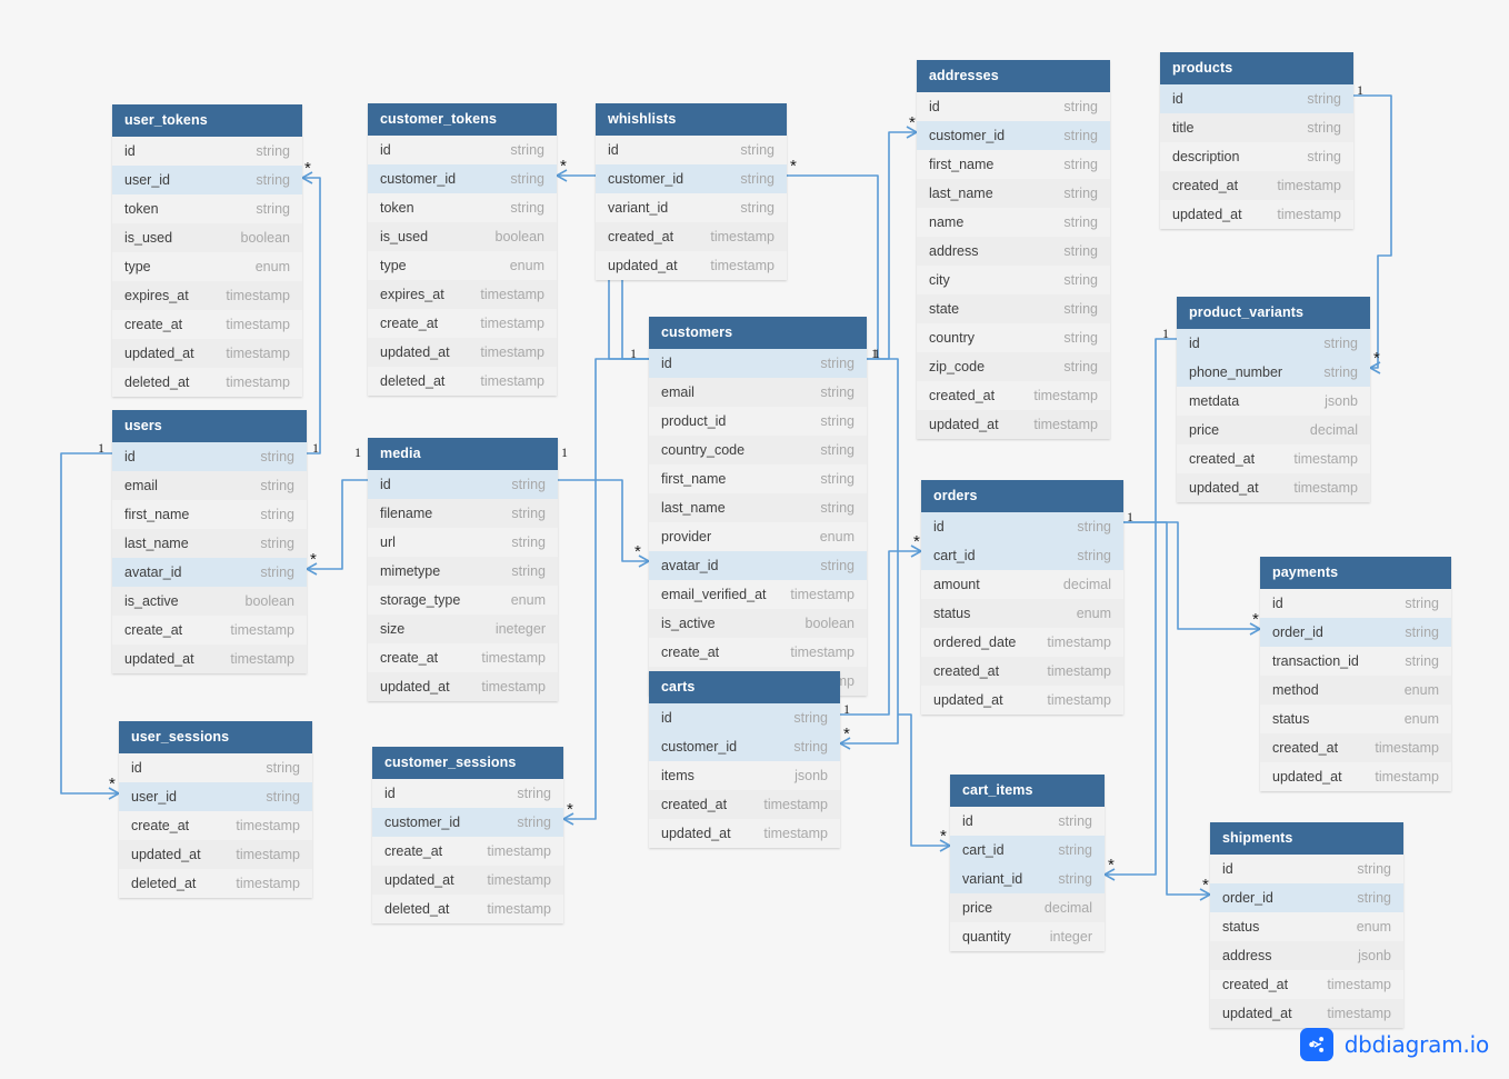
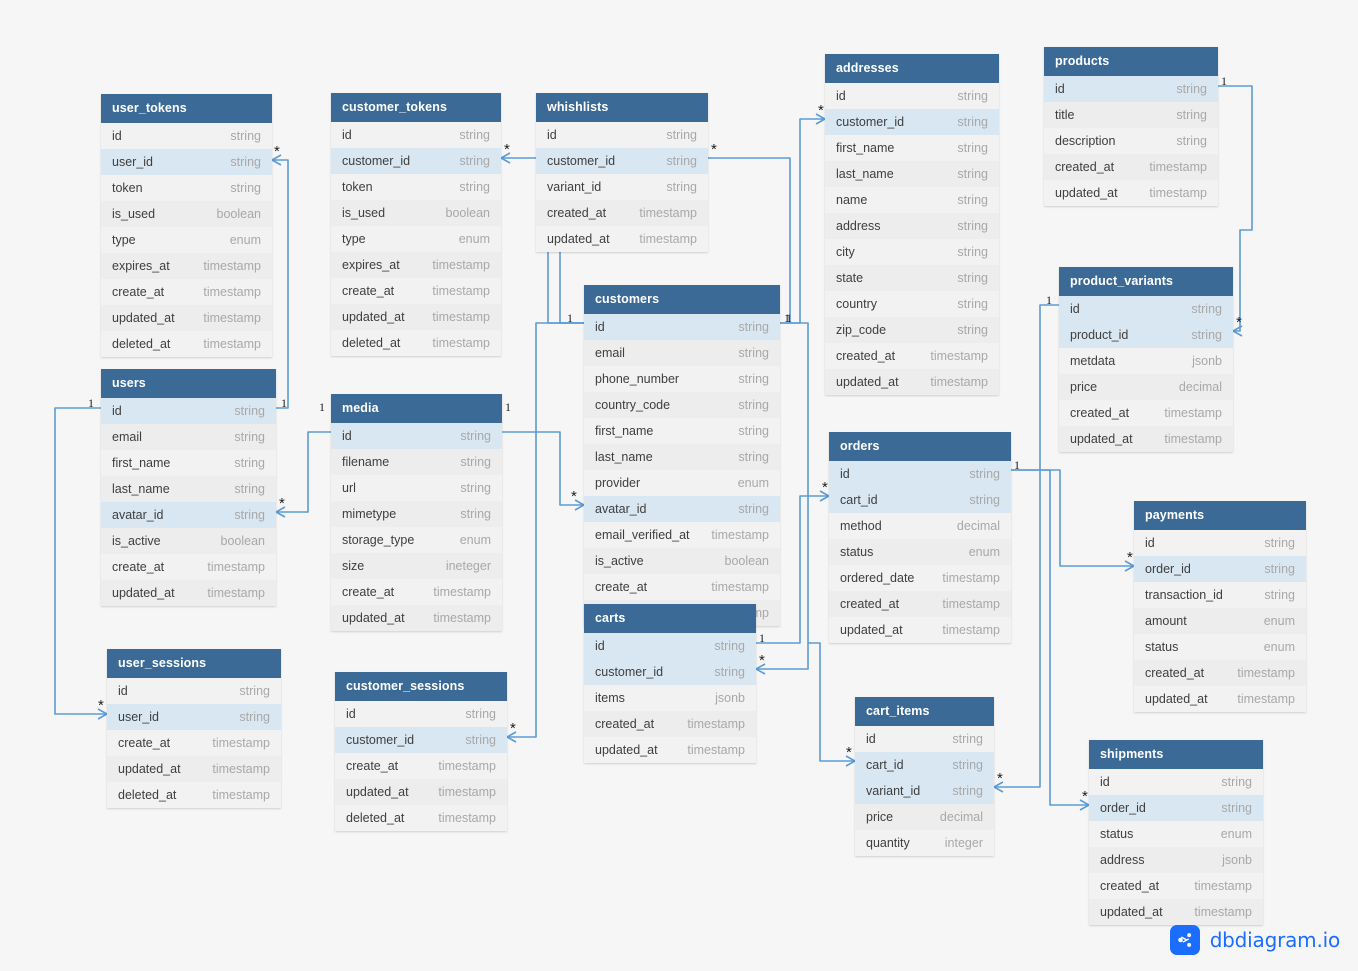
  user_tokens
  id
  string
  user_id
  string
  token
  string
  is_used
  boolean
  type
  enum
  expires_at
  timestamp
  create_at
  timestamp
  updated_at
  timestamp
  deleted_at
  timestamp
  users
  id
  string
  email
  string
  first_name
  string
  last_name
  string
  avatar_id
  string
  is_active
  boolean
  create_at
  timestamp
  updated_at
  timestamp
  user_sessions
  id
  string
  user_id
  string
  create_at
  timestamp
  updated_at
  timestamp
  deleted_at
  timestamp
  customer_tokens
  id
  string
  customer_id
  string
  token
  string
  is_used
  boolean
  type
  enum
  expires_at
  timestamp
  create_at
  timestamp
  updated_at
  timestamp
  deleted_at
  timestamp
  media
  id
  string
  filename
  string
  url
  string
  mimetype
  string
  storage_type
  enum
  size
  ineteger
  create_at
  timestamp
  updated_at
  timestamp
  customer_sessions
  id
  string
  customer_id
  string
  create_at
  timestamp
  updated_at
  timestamp
  deleted_at
  timestamp
  whishlists
  id
  string
  customer_id
  string
  variant_id
  string
  created_at
  timestamp
  updated_at
  timestamp
  customers
  id
  string
  email
  string
- product_id
+ phone_number
  string
  country_code
  string
  first_name
  string
  last_name
  string
  provider
  enum
  avatar_id
  string
  email_verified_at
  timestamp
  is_active
  boolean
  create_at
  timestamp
  carts
  id
  string
  customer_id
  string
  items
  jsonb
  created_at
  timestamp
  updated_at
  timestamp
  addresses
  id
  string
  customer_id
  string
  first_name
  string
  last_name
  string
  name
  string
  address
  string
  city
  string
  state
  string
  country
  string
  zip_code
  string
  created_at
  timestamp
  updated_at
  timestamp
  orders
  id
  string
  cart_id
  string
- amount
+ method
  decimal
  status
  enum
  ordered_date
  timestamp
  created_at
  timestamp
  updated_at
  timestamp
  cart_items
  id
  string
  cart_id
  string
  variant_id
  string
  price
  decimal
  quantity
  integer
  products
  id
  string
  title
  string
  description
  string
  created_at
  timestamp
  updated_at
  timestamp
  product_variants
  id
  string
- phone_number
+ product_id
  string
  metdata
  jsonb
  price
  decimal
  created_at
  timestamp
  updated_at
  timestamp
  payments
  id
  string
  order_id
  string
  transaction_id
  string
- method
+ amount
  enum
  status
  enum
  created_at
  timestamp
  updated_at
  timestamp
  shipments
  id
  string
  order_id
  string
  status
  enum
  address
  jsonb
  created_at
  timestamp
  updated_at
  timestamp
  1
  *
  1
  *
  1
  *
  1
  *
  1
  *
  *
  1
  *
  *
  *
  1
  *
  *
  1
  *
  1
  *
  1
  *
  *
  dbdiagram.io
